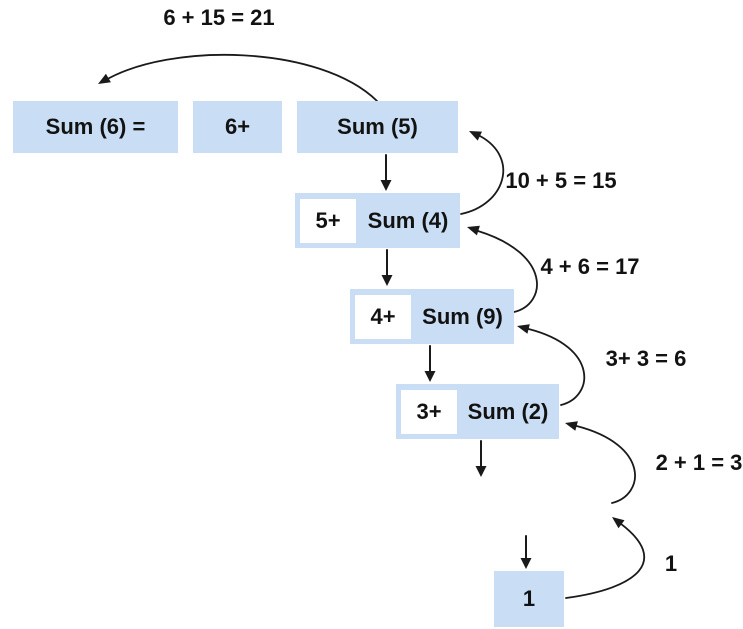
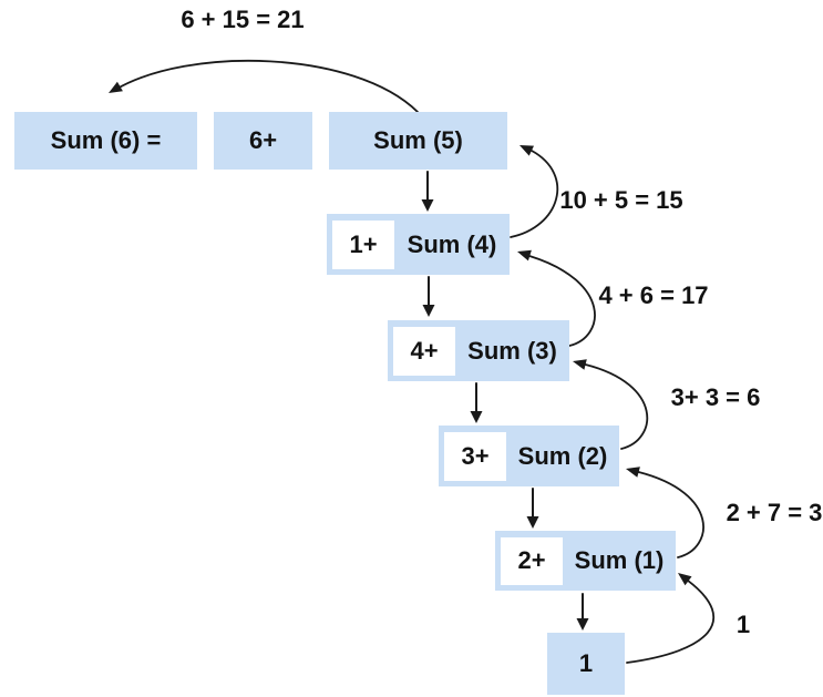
  Sum (6) =
  6+
  Sum (5)
- 5+
+ 1+
  Sum (4)
  4+
- Sum (9)
+ Sum (3)
  3+
  Sum (2)
+ 2+
+ Sum (1)
  1
  6 + 15 = 21
  10 + 5 = 15
  4 + 6 = 17
  3+ 3 = 6
- 2 + 1 = 3
+ 2 + 7 = 3
  1
